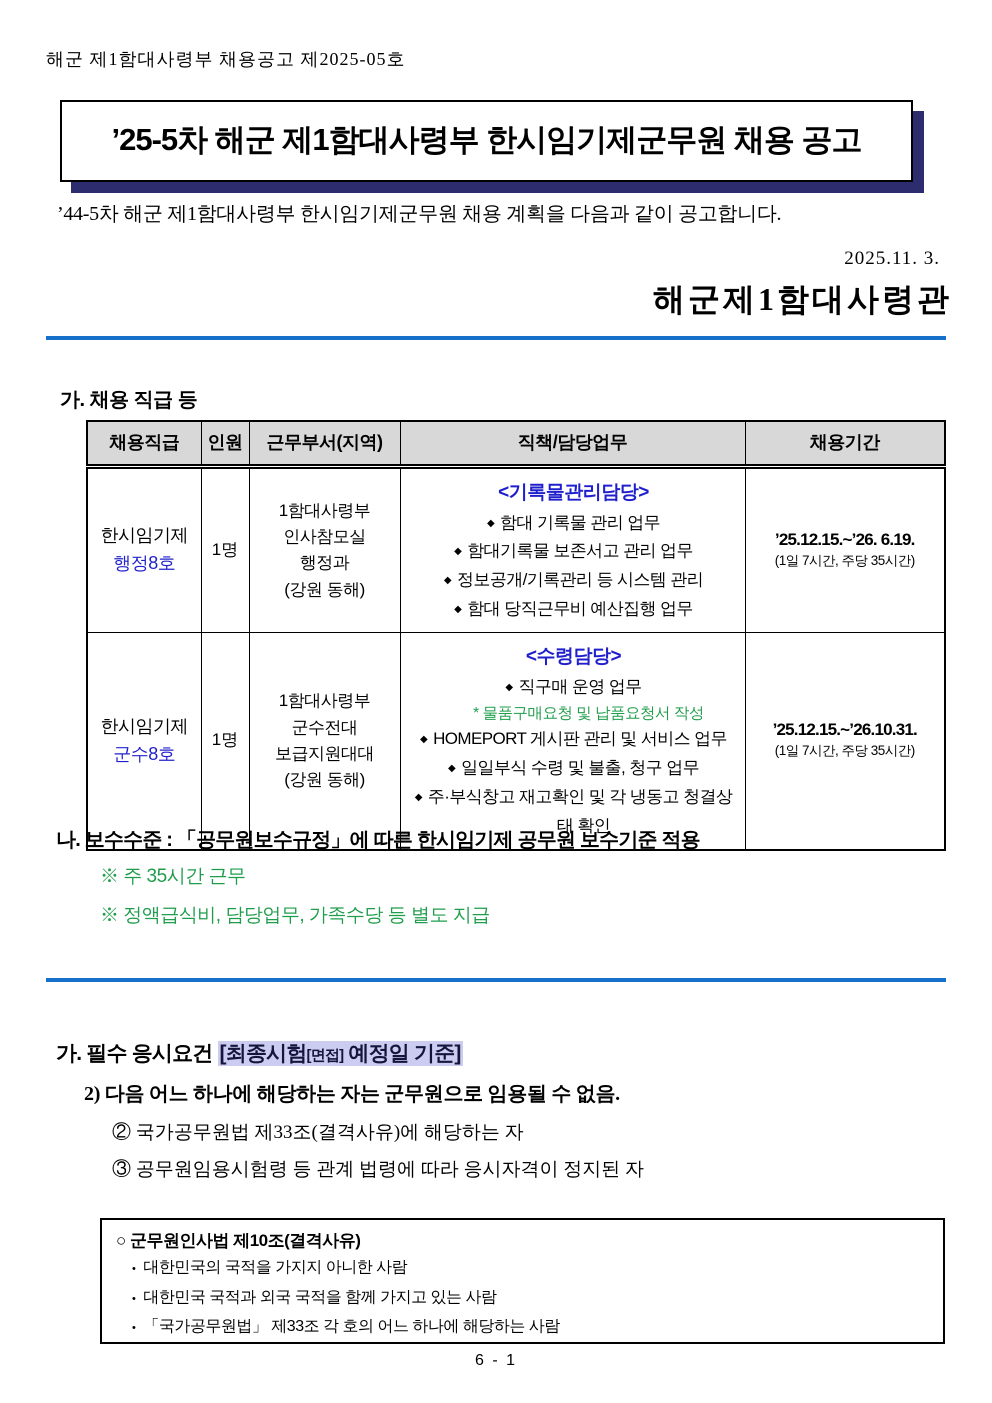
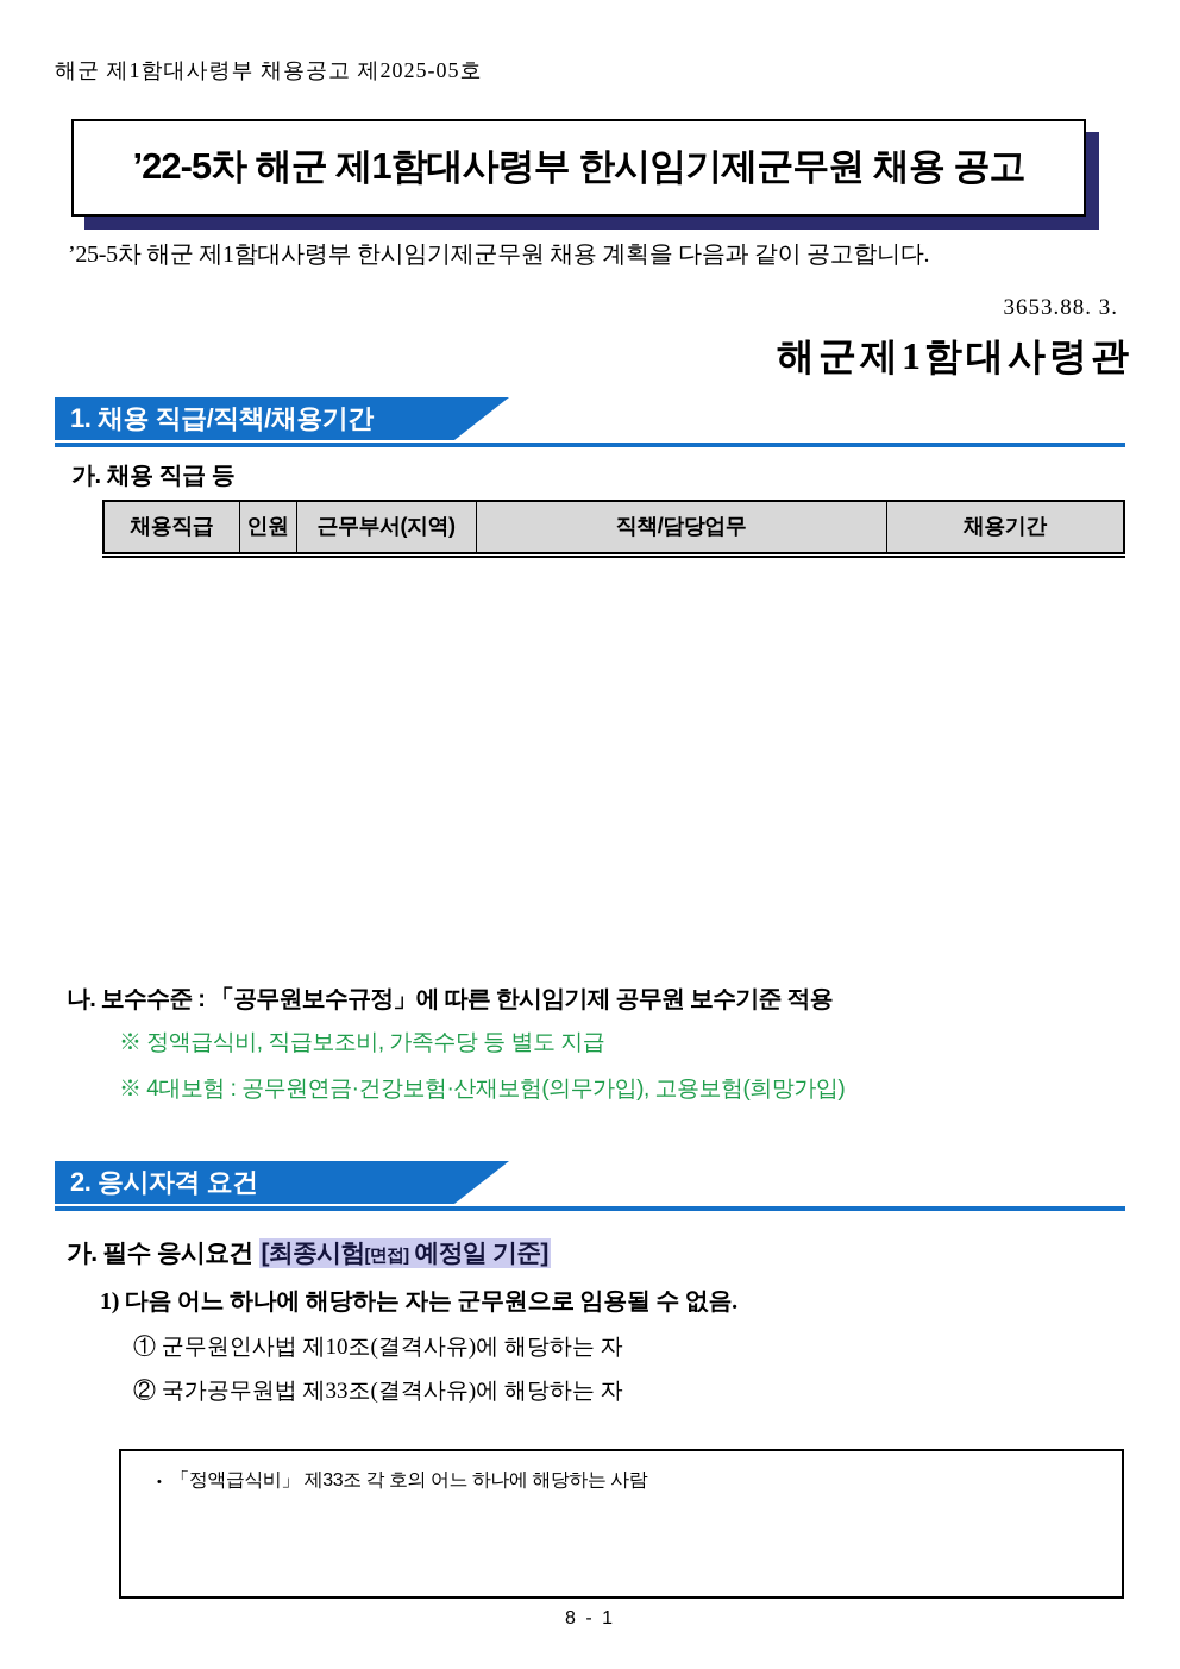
  해군 제1함대사령부 채용공고 제2025-05호
- ’25-5차 해군 제1함대사령부 한시임기제군무원 채용 공고
+ ’22-5차 해군 제1함대사령부 한시임기제군무원 채용 공고
- ’44-5차 해군 제1함대사령부 한시임기제군무원 채용 계획을 다음과 같이 공고합니다.
+ ’25-5차 해군 제1함대사령부 한시임기제군무원 채용 계획을 다음과 같이 공고합니다.
- 2025.11. 3.
+ 3653.88. 3.
  해군제1함대사령관
+ 1. 채용 직급/직책/채용기간
  가. 채용 직급 등
  채용직급	인원	근무부서(지역)	직책/담당업무	채용기간
- 한시임기제 행정8호	1명	1함대사령부 인사참모실 행정과 (강원 동해)	<기록물관리담당> ◆ 함대 기록물 관리 업무 ◆ 함대기록물 보존서고 관리 업무 ◆ 정보공개/기록관리 등 시스템 관리 ◆ 함대 당직근무비 예산집행 업무	’25.12.15.~’26. 6.19. (1일 7시간, 주당 35시간)
- 한시임기제 군수8호	1명	1함대사령부 군수전대 보급지원대대 (강원 동해)	<수령담당> ◆ 직구매 운영 업무 * 물품구매요청 및 납품요청서 작성 ◆ HOMEPORT 게시판 관리 및 서비스 업무 ◆ 일일부식 수령 및 불출, 청구 업무 ◆ 주·부식창고 재고확인 및 각 냉동고 청결상태 확인	’25.12.15.~’26.10.31. (1일 7시간, 주당 35시간)
  나. 보수수준 : 「공무원보수규정」에 따른 한시임기제 공무원 보수기준 적용
- ※ 주 35시간 근무
- ※ 정액급식비, 담당업무, 가족수당 등 별도 지급
+ ※ 정액급식비, 직급보조비, 가족수당 등 별도 지급
+ ※ 4대보험 : 공무원연금·건강보험·산재보험(의무가입), 고용보험(희망가입)
+ 2. 응시자격 요건
  가. 필수 응시요건 [최종시험[면접] 예정일 기준]
- 2) 다음 어느 하나에 해당하는 자는 군무원으로 임용될 수 없음.
+ 1) 다음 어느 하나에 해당하는 자는 군무원으로 임용될 수 없음.
+ ① 군무원인사법 제10조(결격사유)에 해당하는 자
  ② 국가공무원법 제33조(결격사유)에 해당하는 자
- ③ 공무원임용시험령 등 관계 법령에 따라 응시자격이 정지된 자
- ○ 군무원인사법 제10조(결격사유)
- • 대한민국의 국적을 가지지 아니한 사람
- • 대한민국 국적과 외국 국적을 함께 가지고 있는 사람
- • 「국가공무원법」 제33조 각 호의 어느 하나에 해당하는 사람
+ • 「정액급식비」 제33조 각 호의 어느 하나에 해당하는 사람
- 6 - 1
+ 8 - 1
